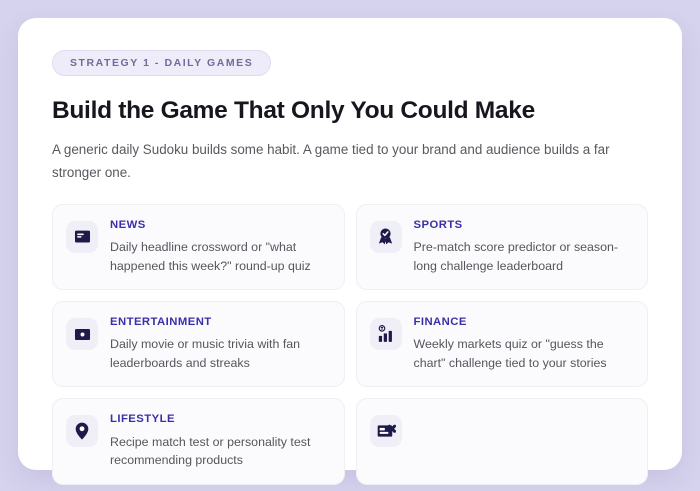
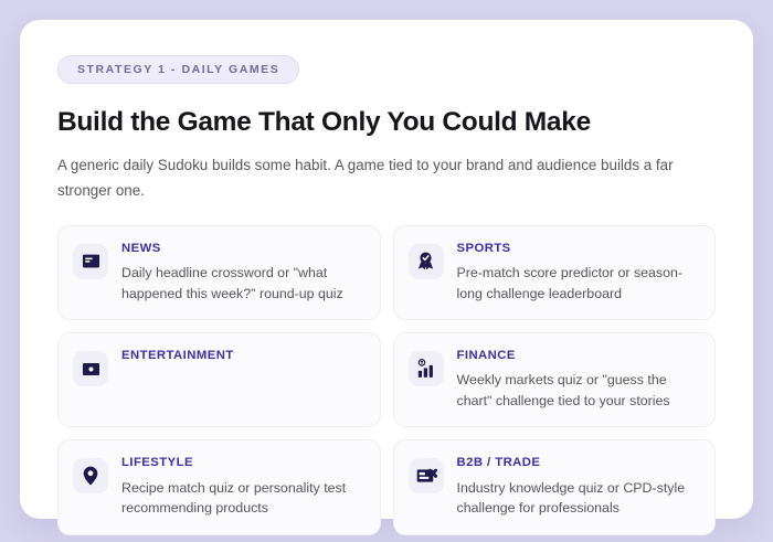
  STRATEGY 1 - DAILY GAMES
  Build the Game That Only You Could Make
  A generic daily Sudoku builds some habit. A game tied to your brand and audience builds a far stronger one.
  NEWS
  Daily headline crossword or "what happened this week?" round-up quiz
  SPORTS
  Pre-match score predictor or season-long challenge leaderboard
  ENTERTAINMENT
- Daily movie or music trivia with fan leaderboards and streaks
  FINANCE
  Weekly markets quiz or "guess the chart" challenge tied to your stories
  LIFESTYLE
- Recipe match test or personality test recommending products
+ Recipe match quiz or personality test recommending products
+ B2B / TRADE
+ Industry knowledge quiz or CPD-style challenge for professionals
